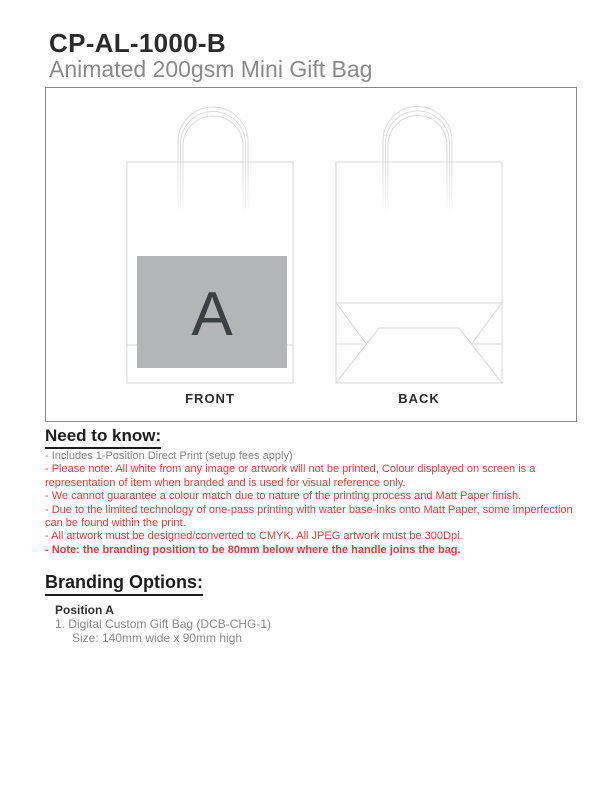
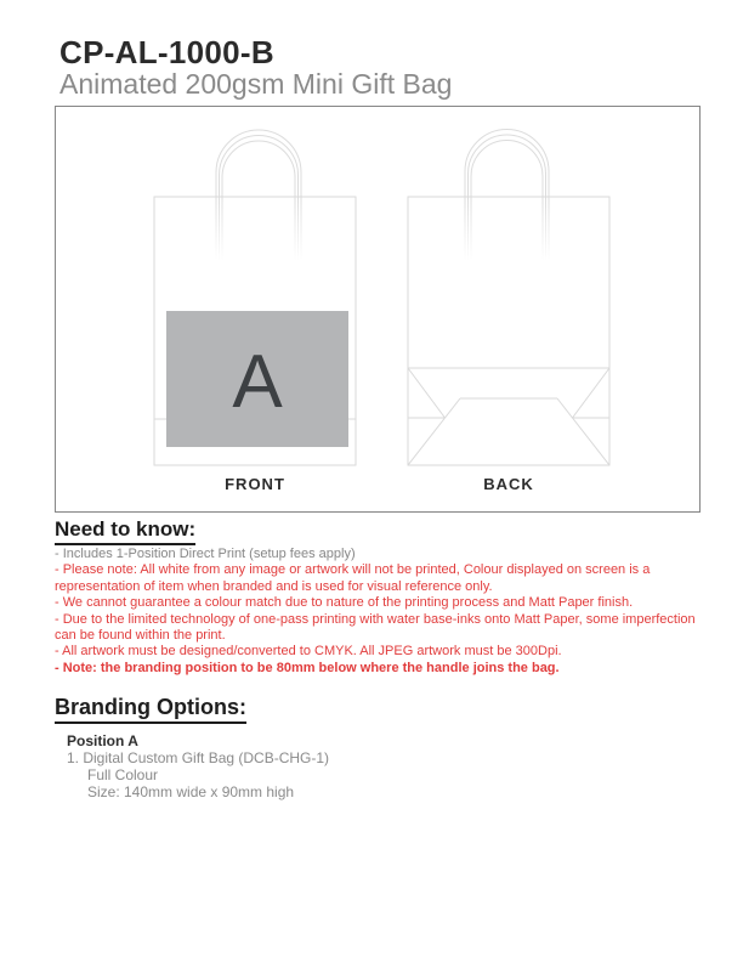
  CP-AL-1000-B
  Animated 200gsm Mini Gift Bag
  A
  FRONT
  BACK
  Need to know:
  - Includes 1-Position Direct Print (setup fees apply)
  - Please note: All white from any image or artwork will not be printed, Colour displayed on screen is a representation of item when branded and is used for visual reference only.
  - We cannot guarantee a colour match due to nature of the printing process and Matt Paper finish.
  - Due to the limited technology of one-pass printing with water base-inks onto Matt Paper, some imperfection can be found within the print.
  - All artwork must be designed/converted to CMYK. All JPEG artwork must be 300Dpi.
  - Note: the branding position to be 80mm below where the handle joins the bag.
  Branding Options:
  Position A
  1. Digital Custom Gift Bag (DCB-CHG-1)
+ Full Colour
  Size: 140mm wide x 90mm high
